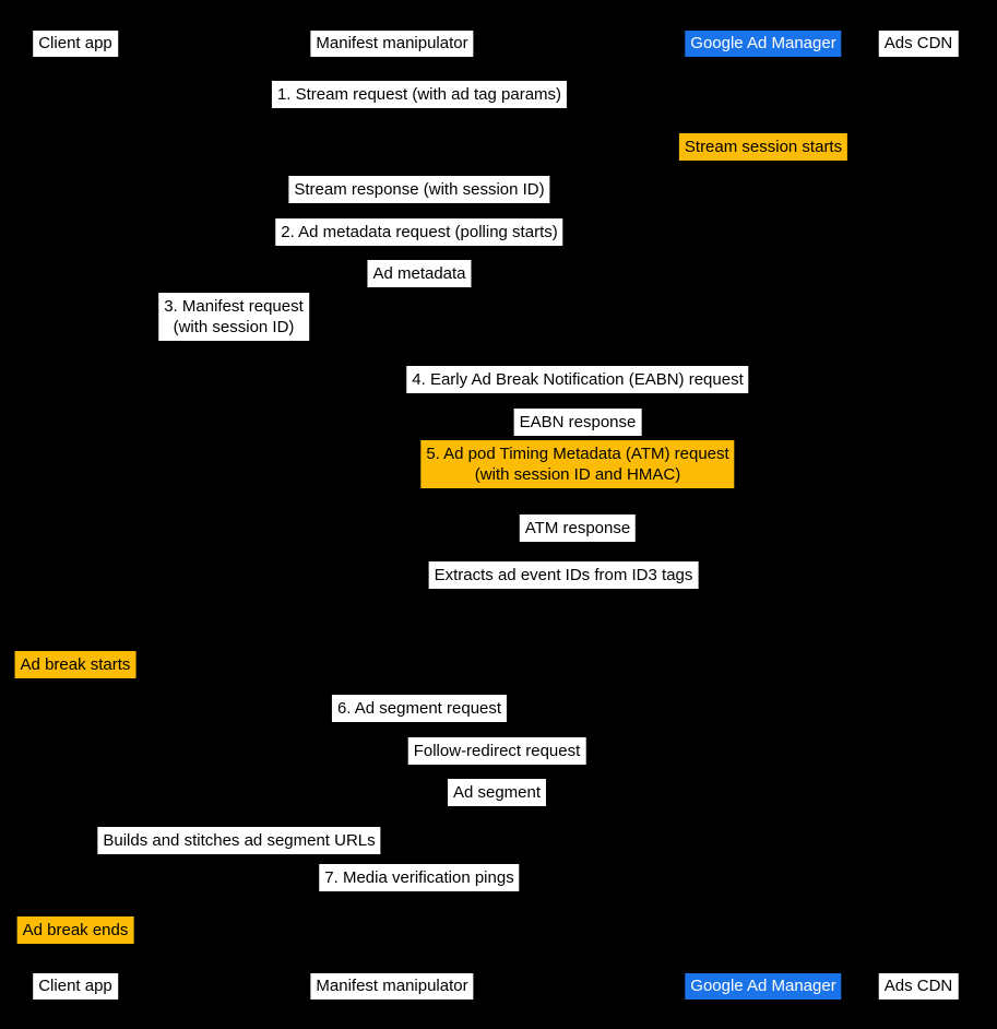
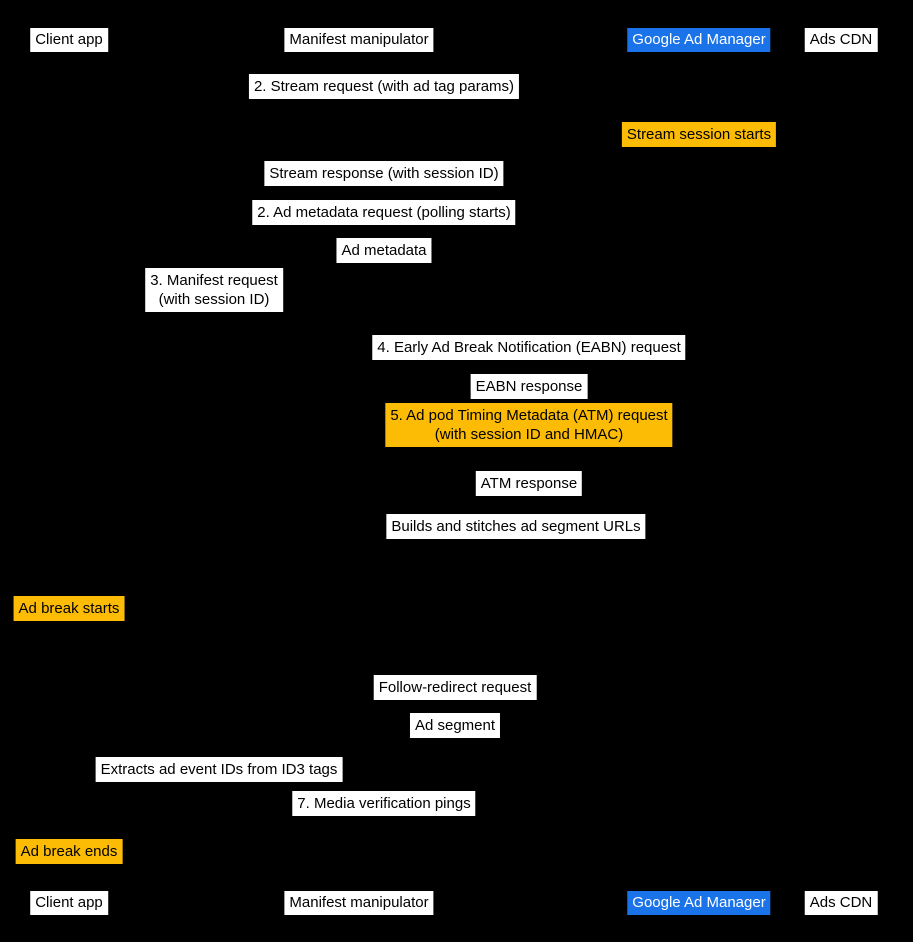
  Client app
  Manifest manipulator
  Google Ad Manager
  Ads CDN
  Client app
  Manifest manipulator
  Google Ad Manager
  Ads CDN
- 1. Stream request (with ad tag params)
+ 2. Stream request (with ad tag params)
  Stream session starts
  Stream response (with session ID)
  2. Ad metadata request (polling starts)
  Ad metadata
  3. Manifest request
  (with session ID)
  4. Early Ad Break Notification (EABN) request
  EABN response
  5. Ad pod Timing Metadata (ATM) request
  (with session ID and HMAC)
  ATM response
- Extracts ad event IDs from ID3 tags
+ Builds and stitches ad segment URLs
  Ad break starts
- 6. Ad segment request
  Follow-redirect request
  Ad segment
- Builds and stitches ad segment URLs
+ Extracts ad event IDs from ID3 tags
  7. Media verification pings
  Ad break ends
